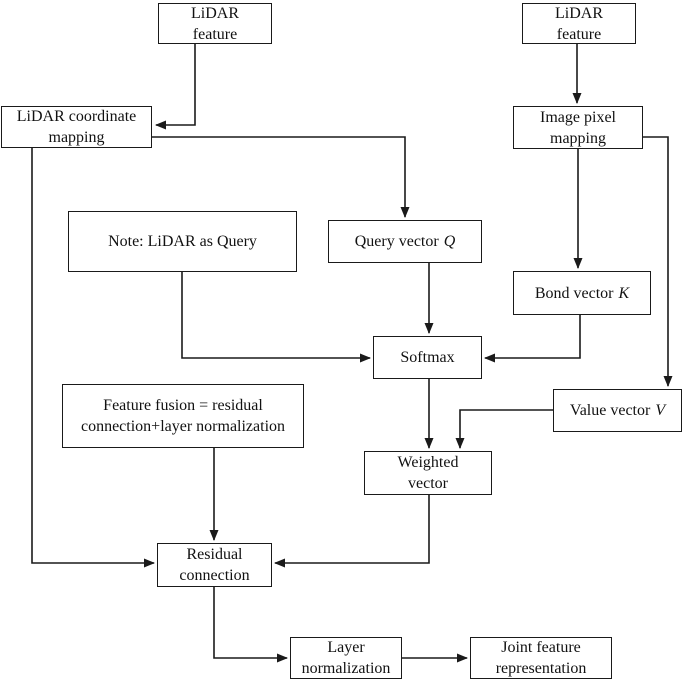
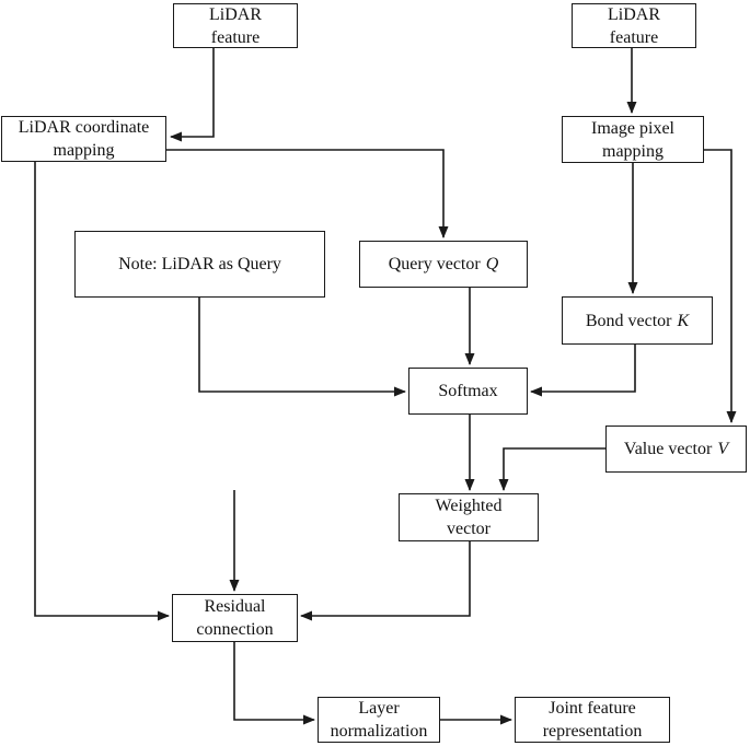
  LiDAR
  feature
  LiDAR
  feature
  LiDAR coordinate
  mapping
  Image pixel
  mapping
  Note: LiDAR as Query
  Query vector
  Q
  Bond vector
  K
  Softmax
  Value vector
  V
- Feature fusion = residual
- connection+layer normalization
  Weighted
  vector
  Residual
  connection
  Layer
  normalization
  Joint feature
  representation
